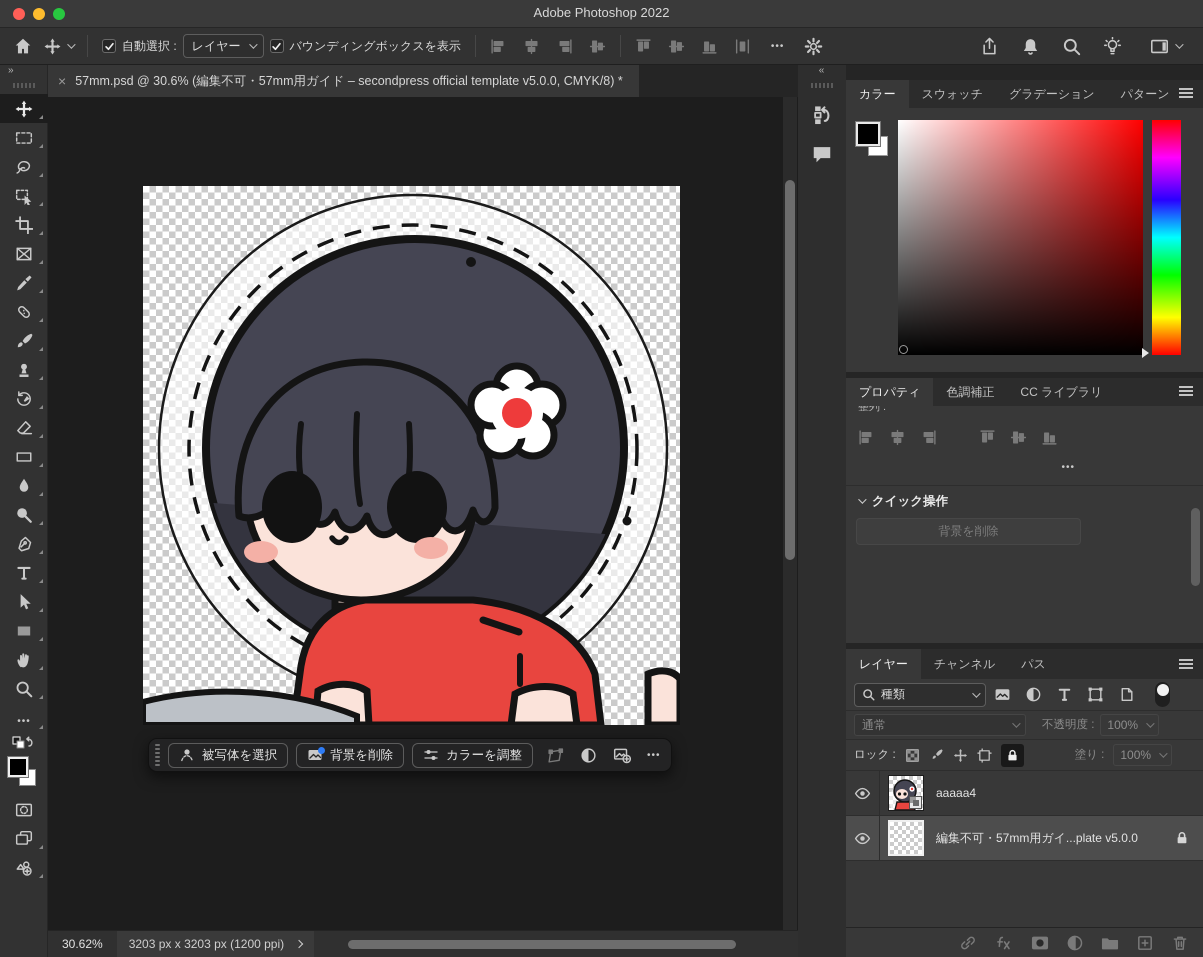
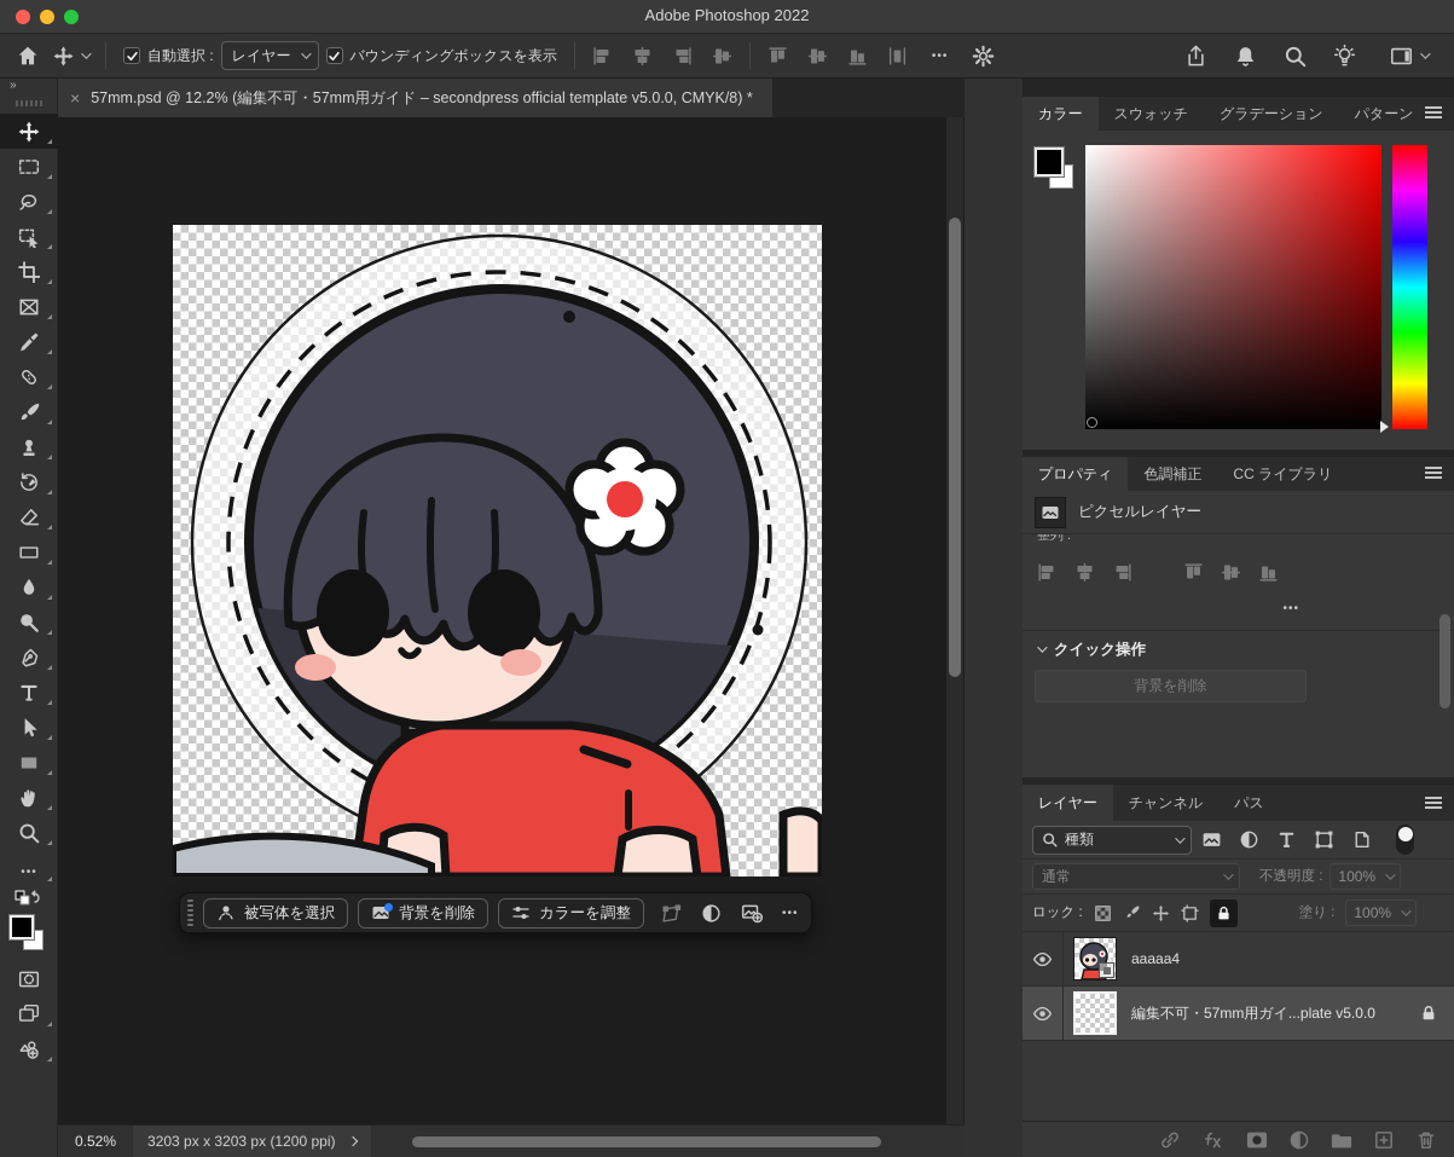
  Adobe Photoshop 2022
  自動選択 :
  レイヤー
  バウンディングボックスを表示
  •••
  »
  •••
  ×
- 57mm.psd @ 30.6% (編集不可・57mm用ガイド – secondpress official template v5.0.0, CMYK/8) *
+ 57mm.psd @ 12.2% (編集不可・57mm用ガイド – secondpress official template v5.0.0, CMYK/8) *
  被写体を選択
  背景を削除
  カラーを調整
  •••
- 30.62%
+ 0.52%
  3203 px x 3203 px (1200 ppi)
- «
  カラー
  スウォッチ
  グラデーション
  パターン
  プロパティ
  色調補正
  CC ライブラリ
+ ピクセルレイヤー
  整列 :
  •••
  クイック操作
  背景を削除
  レイヤー
  チャンネル
  パス
  種類
  通常
  不透明度 :
  100%
  ロック :
  塗り :
  100%
  aaaaa4
  編集不可・57mm用ガイ...plate v5.0.0
